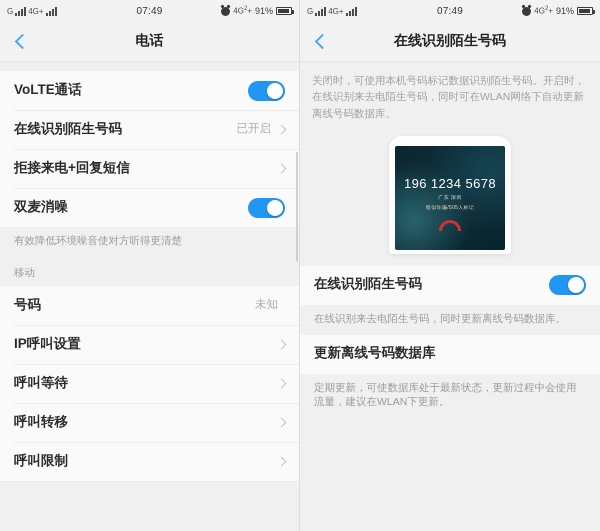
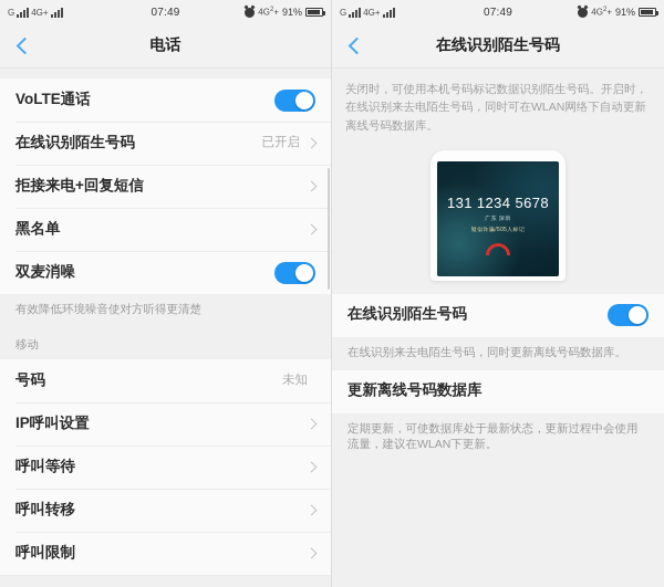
  G
  4G+
  07:49
  4G +
  91%
  电话
  VoLTE通话
  在线识别陌生号码
  已开启
  拒接来电+回复短信
+ 黑名单
  双麦消噪
  有效降低环境噪音使对方听得更清楚
  移动
  号码
  未知
  IP呼叫设置
  呼叫等待
  呼叫转移
  呼叫限制
  G
  4G+
  07:49
  4G +
  91%
  在线识别陌生号码
  关闭时，可使用本机号码标记数据识别陌生号码。开启时，在线识别来去电陌生号码，同时可在WLAN网络下自动更新离线号码数据库。
- 196 1234 5678
+ 131 1234 5678
  在线识别陌生号码
  在线识别来去电陌生号码，同时更新离线号码数据库。
  更新离线号码数据库
  定期更新，可使数据库处于最新状态，更新过程中会使用流量，建议在WLAN下更新。
